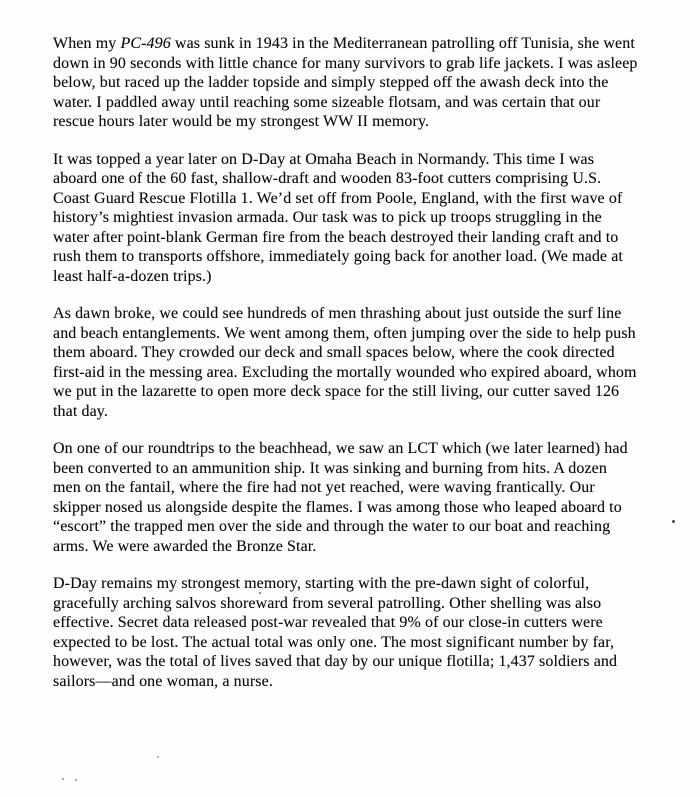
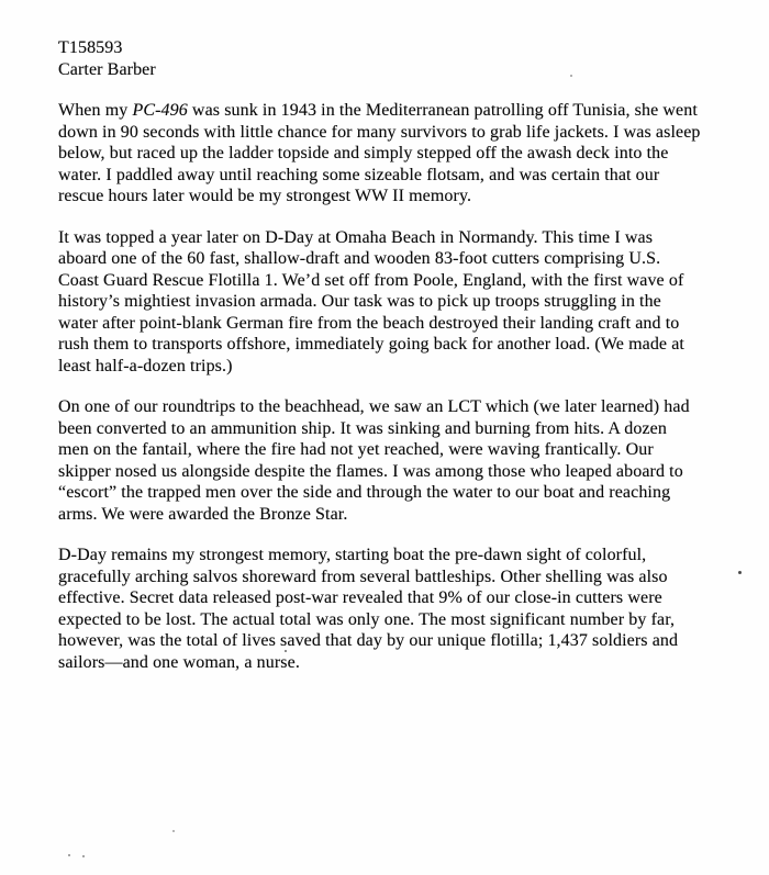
+ T158593
+ Carter Barber
  When my PC-496 was sunk in 1943 in the Mediterranean patrolling off Tunisia, she went
  down in 90 seconds with little chance for many survivors to grab life jackets. I was asleep
  below, but raced up the ladder topside and simply stepped off the awash deck into the
  water. I paddled away until reaching some sizeable flotsam, and was certain that our
  rescue hours later would be my strongest WW II memory.
  It was topped a year later on D-Day at Omaha Beach in Normandy. This time I was
  aboard one of the 60 fast, shallow-draft and wooden 83-foot cutters comprising U.S.
  Coast Guard Rescue Flotilla 1. We’d set off from Poole, England, with the first wave of
  history’s mightiest invasion armada. Our task was to pick up troops struggling in the
  water after point-blank German fire from the beach destroyed their landing craft and to
  rush them to transports offshore, immediately going back for another load. (We made at
  least half-a-dozen trips.)
- As dawn broke, we could see hundreds of men thrashing about just outside the surf line
- and beach entanglements. We went among them, often jumping over the side to help push
- them aboard. They crowded our deck and small spaces below, where the cook directed
- first-aid in the messing area. Excluding the mortally wounded who expired aboard, whom
- we put in the lazarette to open more deck space for the still living, our cutter saved 126
- that day.
  On one of our roundtrips to the beachhead, we saw an LCT which (we later learned) had
  been converted to an ammunition ship. It was sinking and burning from hits. A dozen
  men on the fantail, where the fire had not yet reached, were waving frantically. Our
  skipper nosed us alongside despite the flames. I was among those who leaped aboard to
  “escort” the trapped men over the side and through the water to our boat and reaching
  arms. We were awarded the Bronze Star.
- D-Day remains my strongest memory, starting with the pre-dawn sight of colorful,
+ D-Day remains my strongest memory, starting boat the pre-dawn sight of colorful,
- gracefully arching salvos shoreward from several patrolling. Other shelling was also
+ gracefully arching salvos shoreward from several battleships. Other shelling was also
  effective. Secret data released post-war revealed that 9% of our close-in cutters were
  expected to be lost. The actual total was only one. The most significant number by far,
  however, was the total of lives saved that day by our unique flotilla; 1,437 soldiers and
  sailors—and one woman, a nurse.
